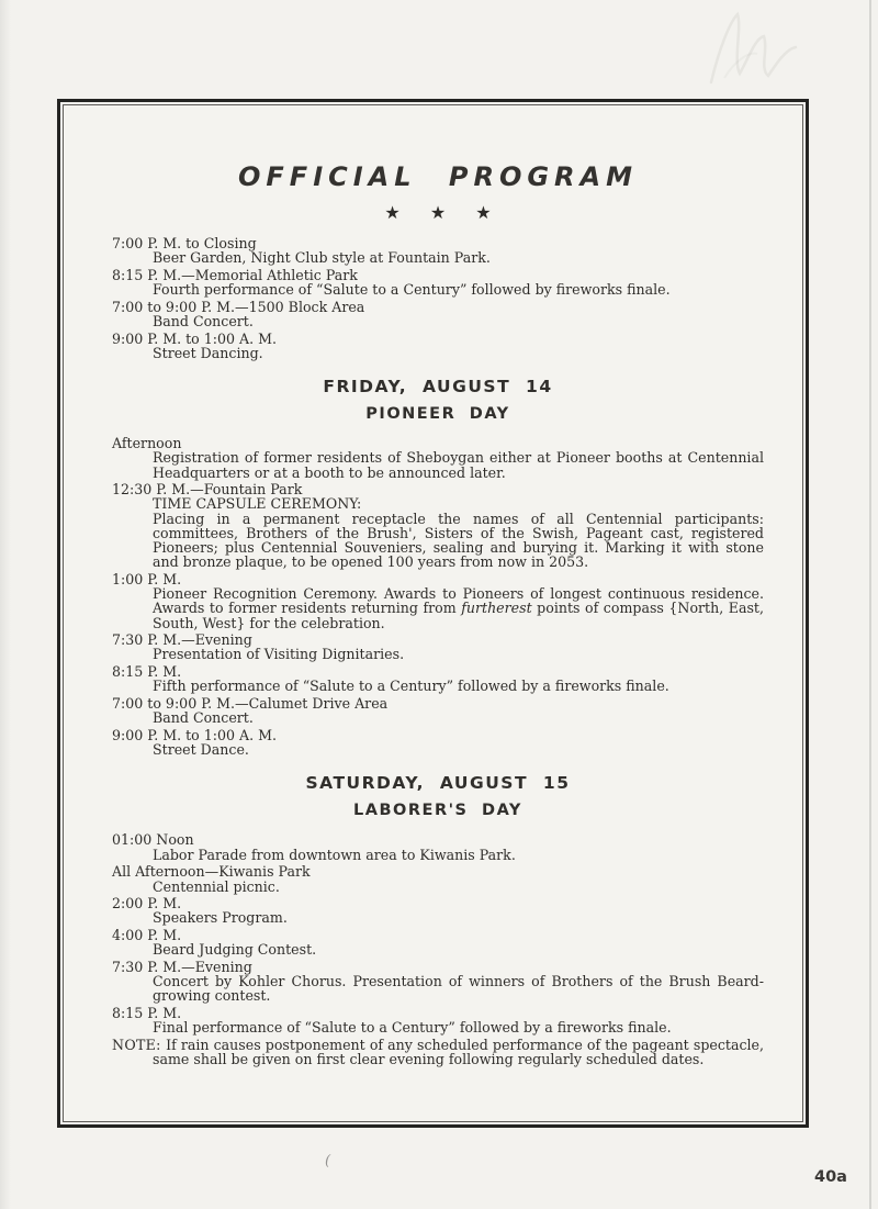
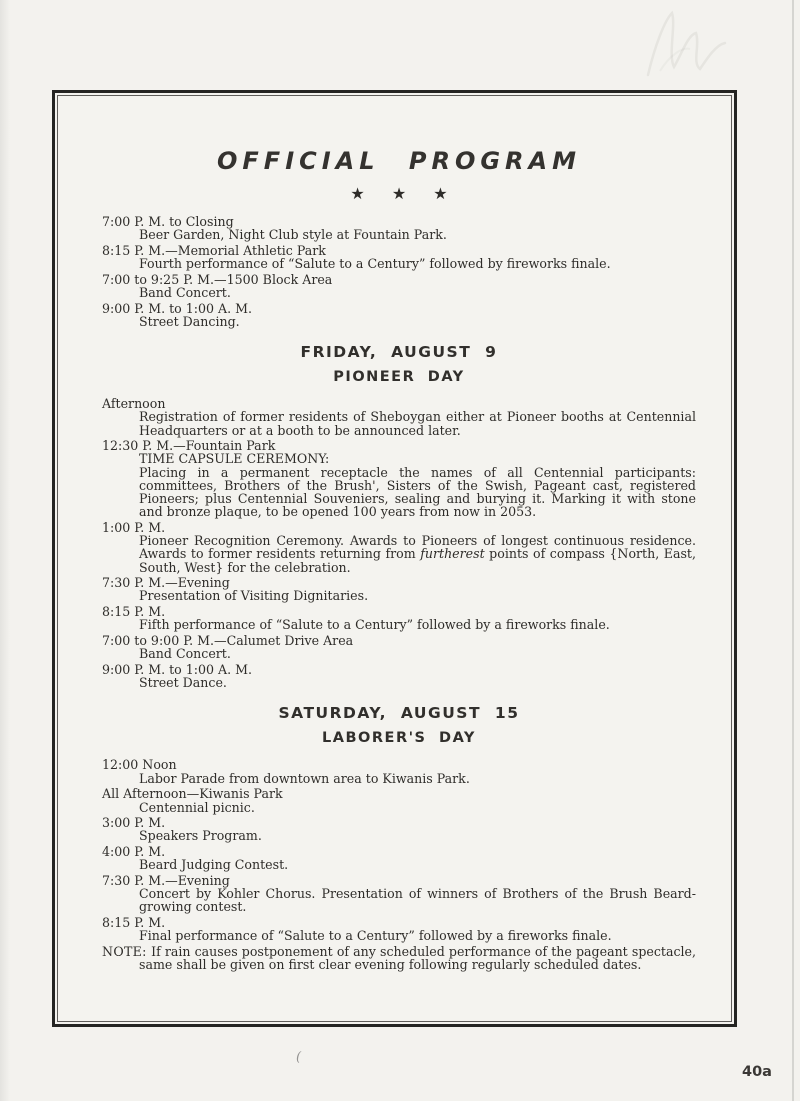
  OFFICIAL PROGRAM
  ★ ★ ★
  7:00 P. M. to Closing
  Beer Garden, Night Club style at Fountain Park.
  8:15 P. M.—Memorial Athletic Park
  Fourth performance of “Salute to a Century” followed by fireworks finale.
- 7:00 to 9:00 P. M.—1500 Block Area
+ 7:00 to 9:25 P. M.—1500 Block Area
  Band Concert.
  9:00 P. M. to 1:00 A. M.
  Street Dancing.
- FRIDAY, AUGUST 14
+ FRIDAY, AUGUST 9
  PIONEER DAY
  Afternoon
  Registration of former residents of Sheboygan either at Pioneer booths at Centennial Headquarters or at a booth to be announced later.
  12:30 P. M.—Fountain Park
  TIME CAPSULE CEREMONY:
  Placing in a permanent receptacle the names of all Centennial participants: committees, Brothers of the Brush', Sisters of the Swish, Pageant cast, registered Pioneers; plus Centennial Souveniers, sealing and burying it. Marking it with stone and bronze plaque, to be opened 100 years from now in 2053.
  1:00 P. M.
  Pioneer Recognition Ceremony. Awards to Pioneers of longest continuous residence. Awards to former residents returning from furtherest points of compass {North, East, South, West} for the celebration.
  7:30 P. M.—Evening
  Presentation of Visiting Dignitaries.
  8:15 P. M.
  Fifth performance of “Salute to a Century” followed by a fireworks finale.
  7:00 to 9:00 P. M.—Calumet Drive Area
  Band Concert.
  9:00 P. M. to 1:00 A. M.
  Street Dance.
  SATURDAY, AUGUST 15
  LABORER'S DAY
- 01:00 Noon
+ 12:00 Noon
  Labor Parade from downtown area to Kiwanis Park.
  All Afternoon—Kiwanis Park
  Centennial picnic.
- 2:00 P. M.
+ 3:00 P. M.
  Speakers Program.
  4:00 P. M.
  Beard Judging Contest.
  7:30 P. M.—Evening
  Concert by Kohler Chorus. Presentation of winners of Brothers of the Brush Beard-growing contest.
  8:15 P. M.
  Final performance of “Salute to a Century” followed by a fireworks finale.
  NOTE: If rain causes postponement of any scheduled performance of the pageant spectacle, same shall be given on first clear evening following regularly scheduled dates.
  (
  40a
